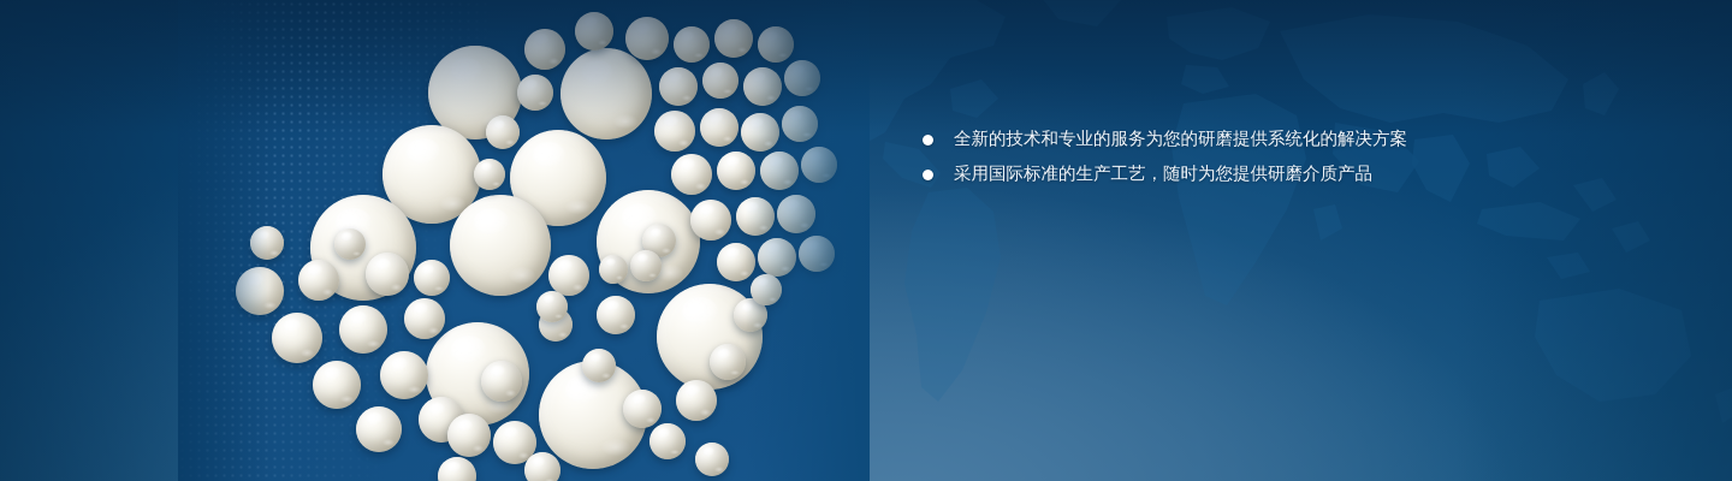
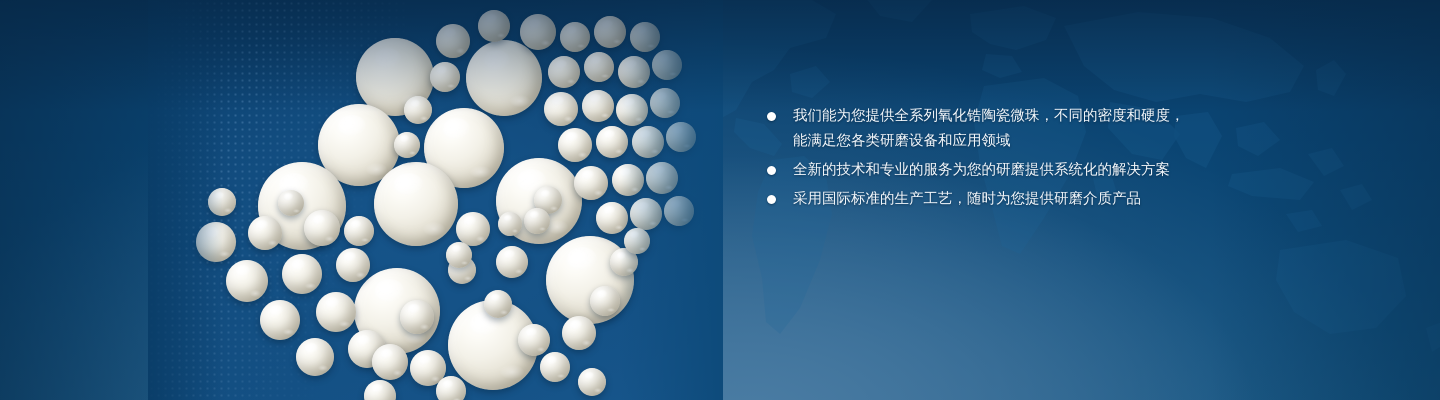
+ 我们能为您提供全系列氧化锆陶瓷微珠，不同的密度和硬度，
+ 能满足您各类研磨设备和应用领域
  全新的技术和专业的服务为您的研磨提供系统化的解决方案
  采用国际标准的生产工艺，随时为您提供研磨介质产品
